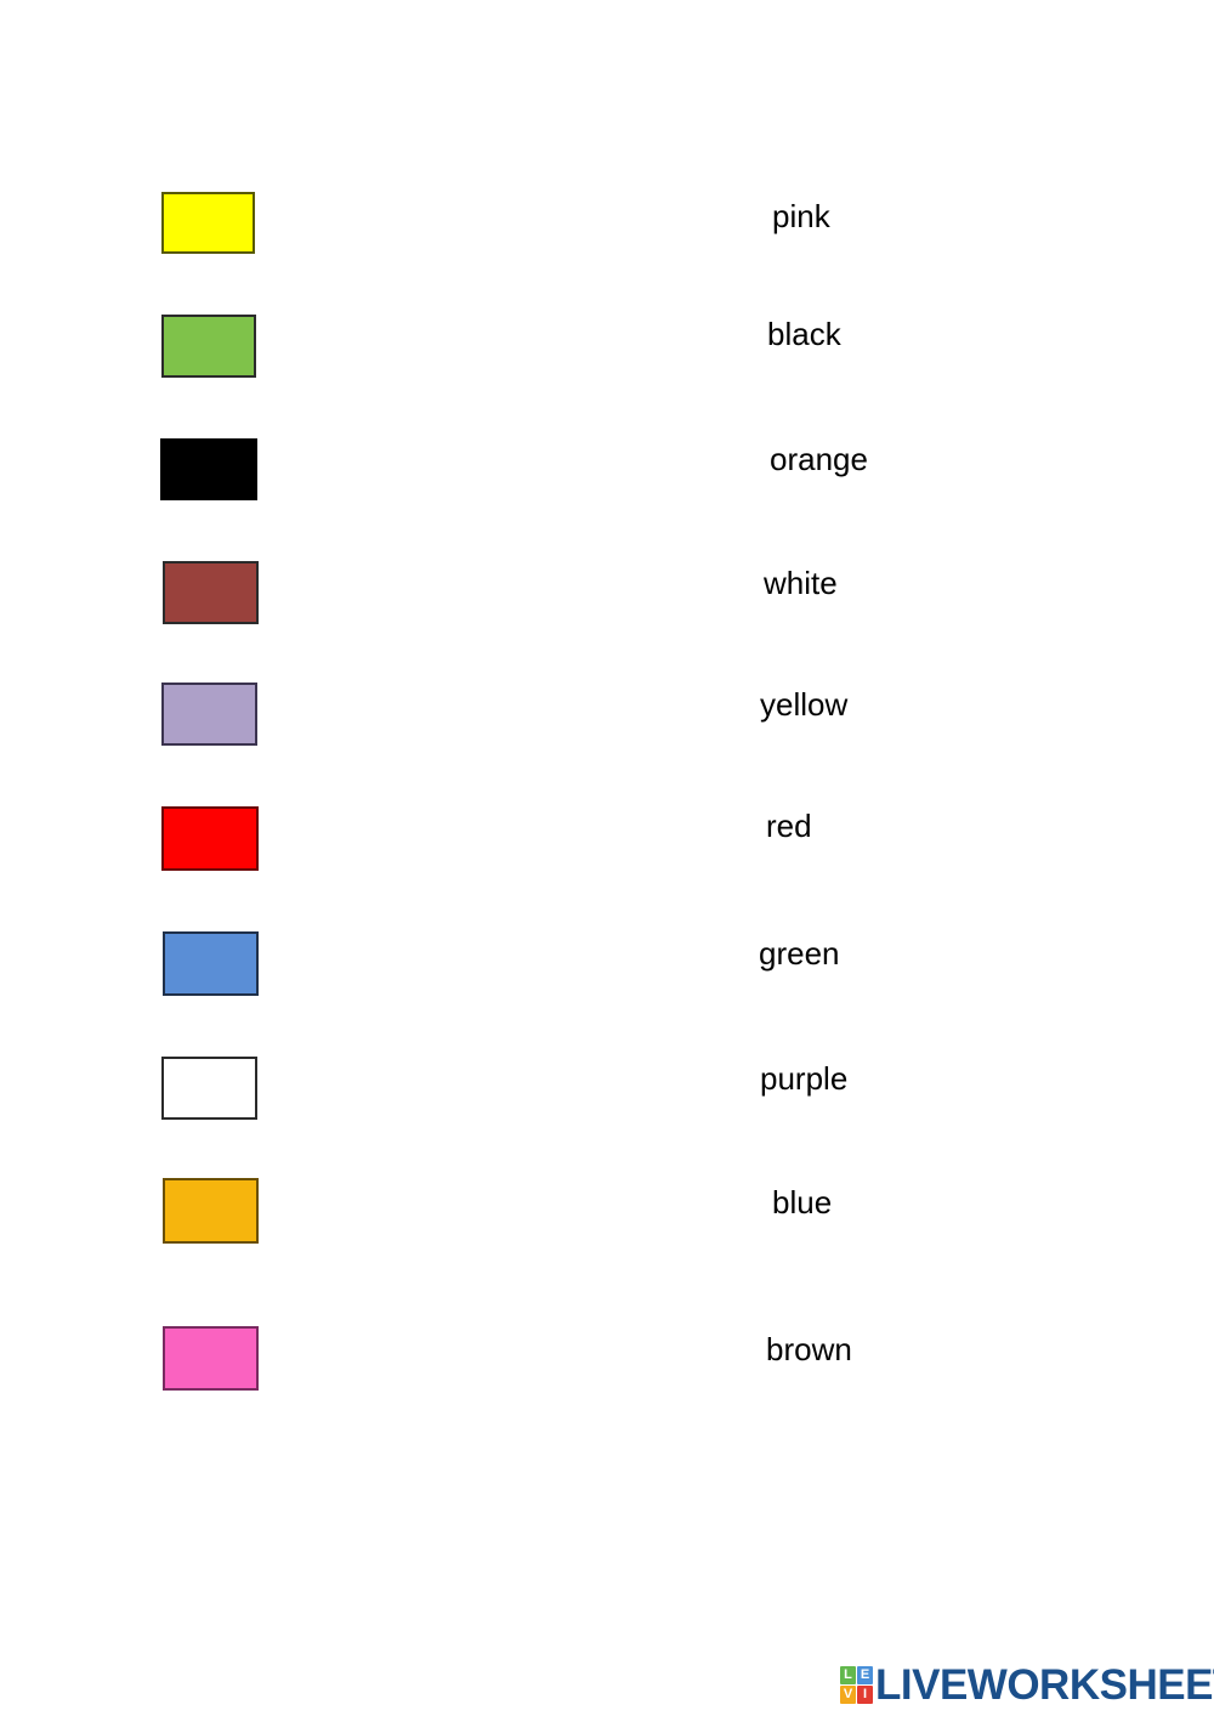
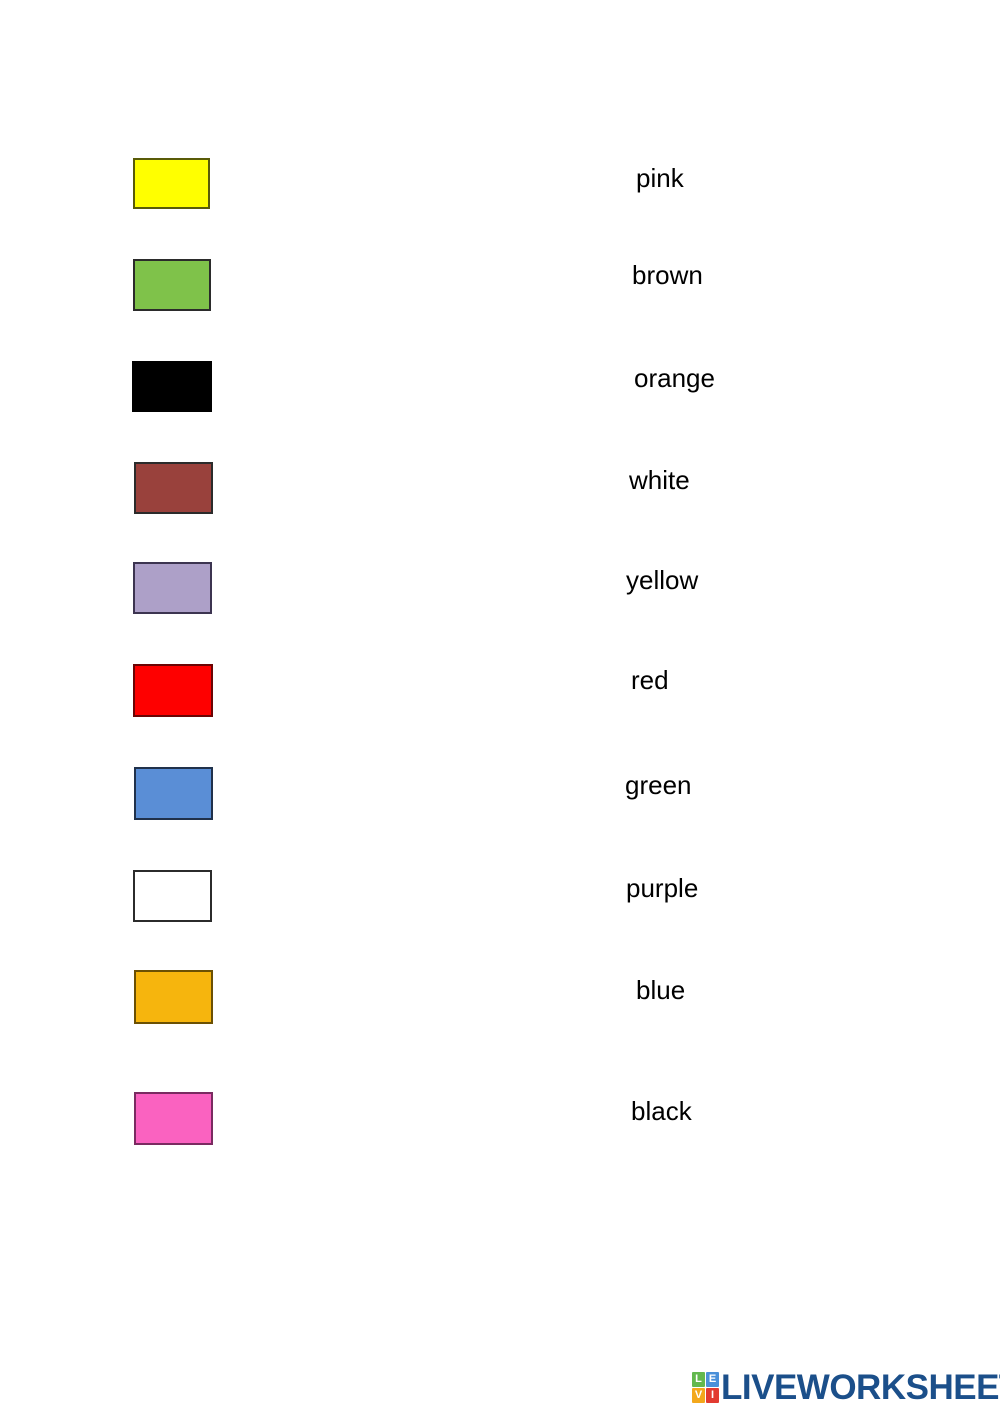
  pink
- black
+ brown
  orange
  white
  yellow
  red
  green
  purple
  blue
- brown
+ black
  L
  E
  V
  I
  LIVEWORKSHEE
